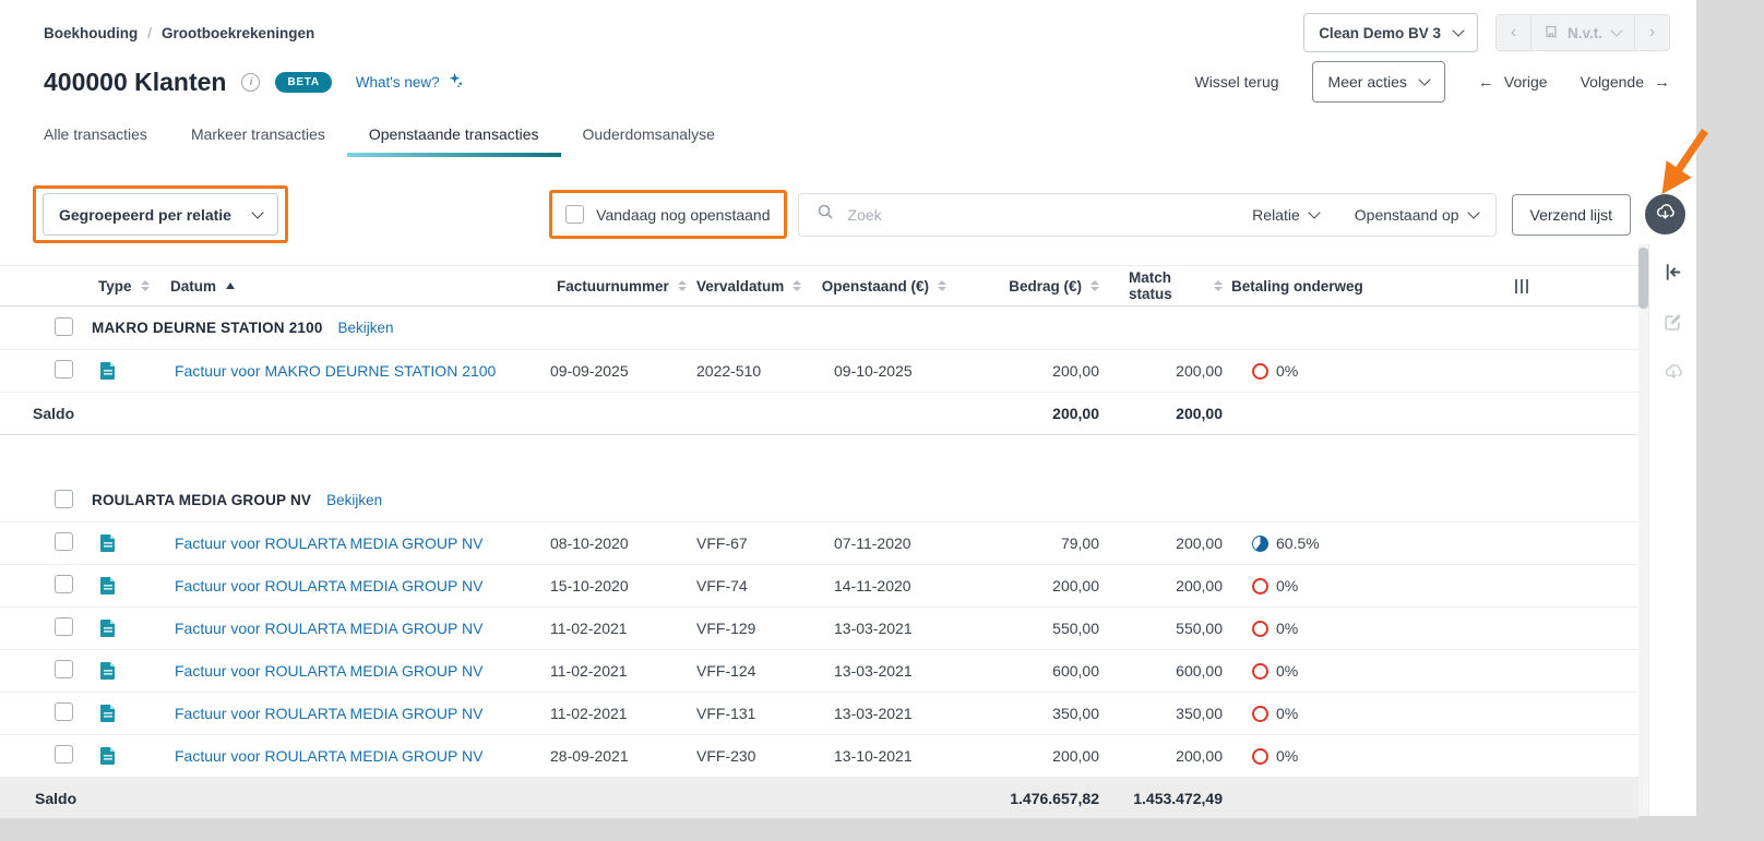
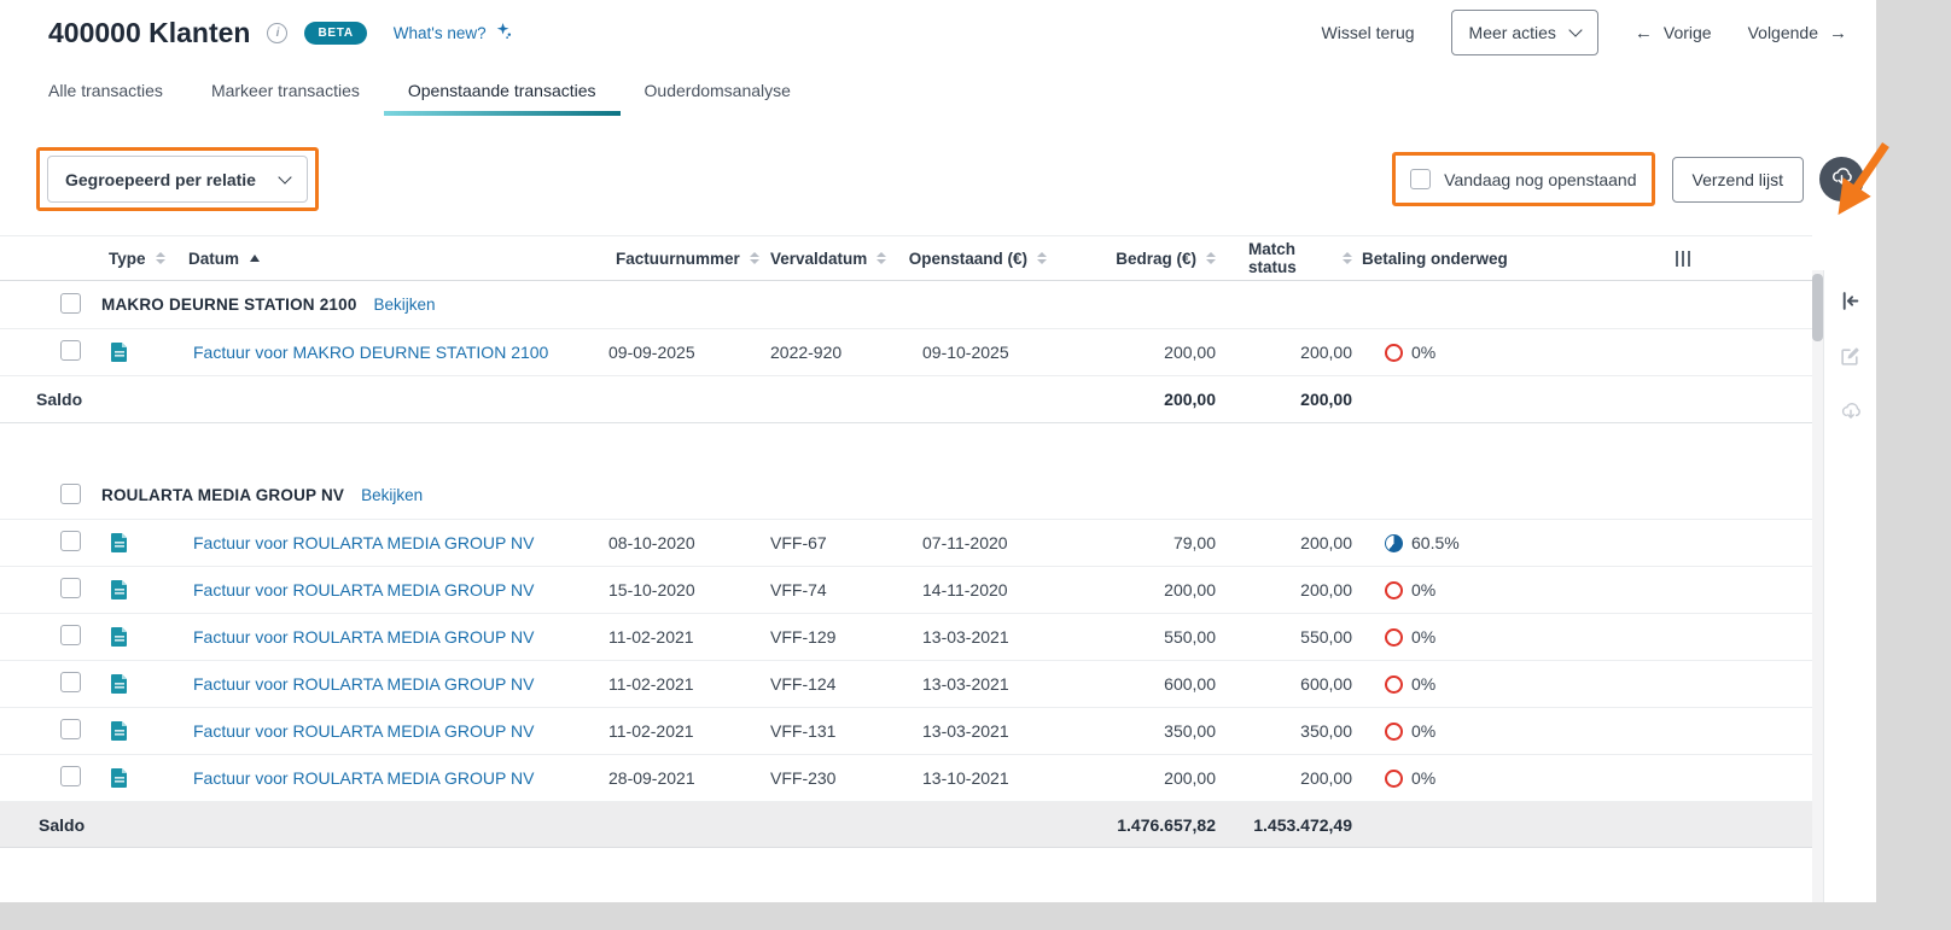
- Boekhouding
- /
- Grootboekrekeningen
- Clean Demo BV 3
- ‹
- N.v.t.
- ›
  400000 Klanten
  i
  BETA
  What's new?
  Wissel terug
  Meer acties
  ←
  Vorige
  Volgende
  →
  Alle transacties
  Markeer transacties
  Openstaande transacties
  Ouderdomsanalyse
  Gegroepeerd per relatie
  Vandaag nog openstaand
- Zoek
- Relatie
- Openstaand op
  Verzend lijst
  Type
  Datum
  Factuurnummer
  Vervaldatum
  Openstaand (€)
  Bedrag (€)
  Match status
  Betaling onderweg
  MAKRO DEURNE STATION 2100
  Bekijken
  Factuur voor MAKRO DEURNE STATION 2100
  09-09-2025
- 2022-510
+ 2022-920
  09-10-2025
  200,00
  200,00
  0%
  Saldo
  200,00
  200,00
  ROULARTA MEDIA GROUP NV
  Bekijken
  Factuur voor ROULARTA MEDIA GROUP NV
  08-10-2020
  VFF-67
  07-11-2020
  79,00
  200,00
  60.5%
  Factuur voor ROULARTA MEDIA GROUP NV
  15-10-2020
  VFF-74
  14-11-2020
  200,00
  200,00
  0%
  Factuur voor ROULARTA MEDIA GROUP NV
  11-02-2021
  VFF-129
  13-03-2021
  550,00
  550,00
  0%
  Factuur voor ROULARTA MEDIA GROUP NV
  11-02-2021
  VFF-124
  13-03-2021
  600,00
  600,00
  0%
  Factuur voor ROULARTA MEDIA GROUP NV
  11-02-2021
  VFF-131
  13-03-2021
  350,00
  350,00
  0%
  Factuur voor ROULARTA MEDIA GROUP NV
  28-09-2021
  VFF-230
  13-10-2021
  200,00
  200,00
  0%
  Saldo
  1.476.657,82
  1.453.472,49
